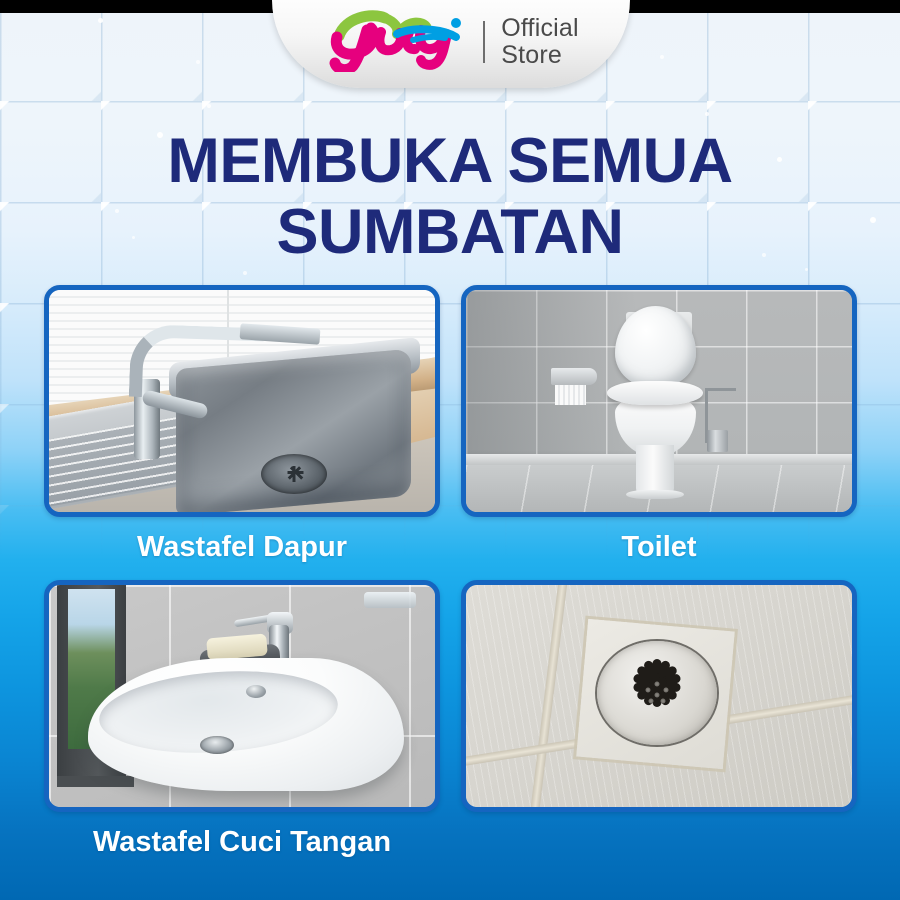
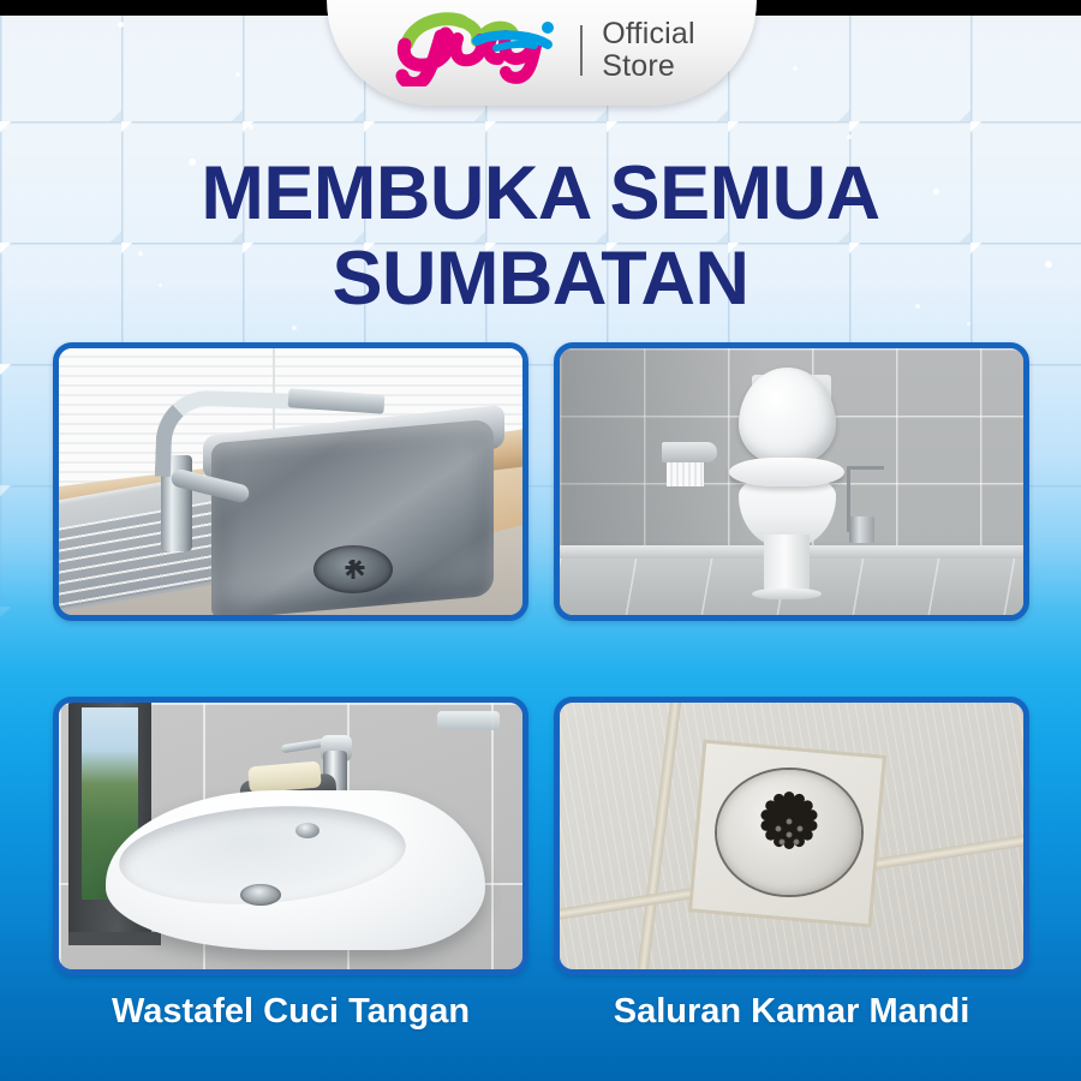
  Official
  Store
  MEMBUKA SEMUA
  SUMBATAN
- Wastafel Dapur
- Toilet
  Wastafel Cuci Tangan
+ Saluran Kamar Mandi
